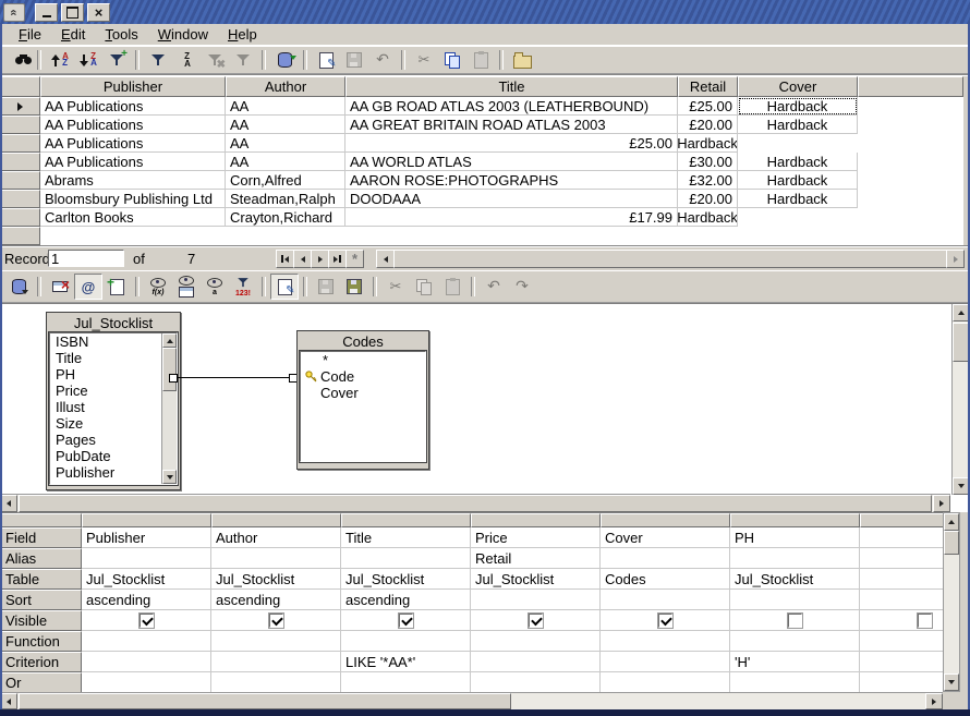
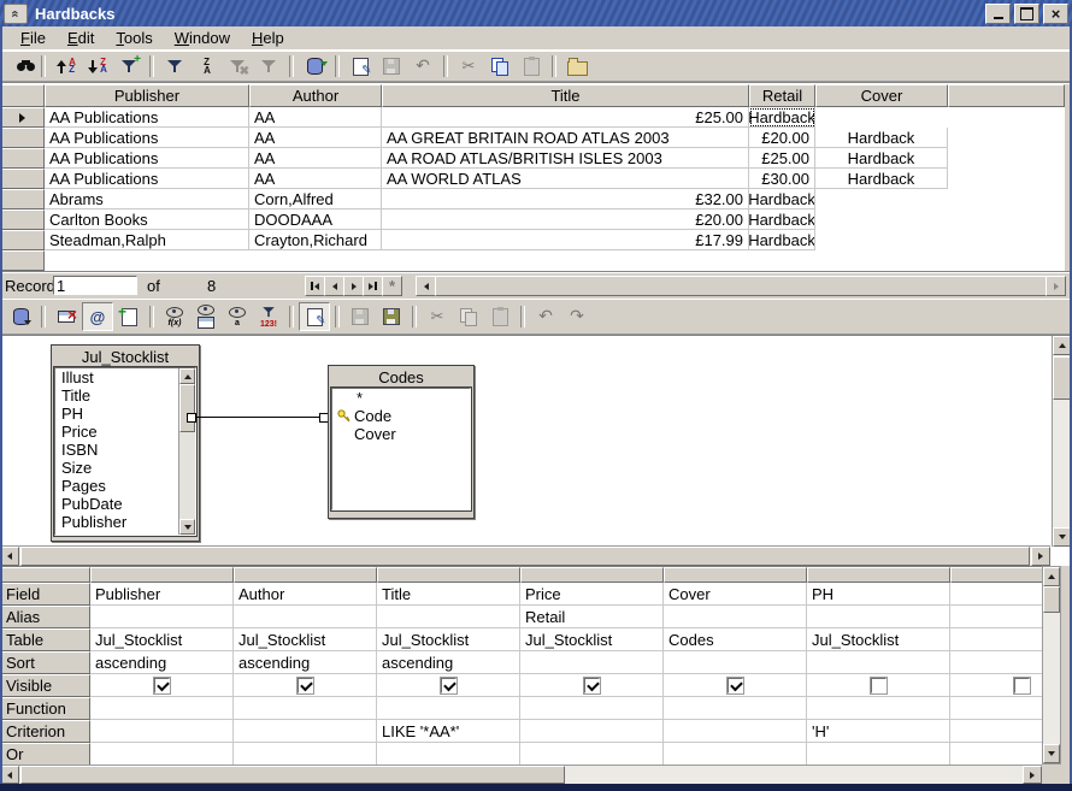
+ Hardbacks
  ×
  File
  Edit
  Tools
  Window
  Help
  A
  Z
  Z
  A
  +
  Z
  A
  ✖
  ✎
  ↶
  ✂
  Publisher
  Author
  Title
  Retail
  Cover
  AA Publications
  AA
- AA GB ROAD ATLAS 2003 (LEATHERBOUND)
  £25.00
  Hardback
  AA Publications
  AA
  AA GREAT BRITAIN ROAD ATLAS 2003
  £20.00
  Hardback
  AA Publications
  AA
+ AA ROAD ATLAS/BRITISH ISLES 2003
  £25.00
  Hardback
  AA Publications
  AA
  AA WORLD ATLAS
  £30.00
  Hardback
  Abrams
  Corn,Alfred
- AARON ROSE:PHOTOGRAPHS
  £32.00
  Hardback
- Bloomsbury Publishing Ltd
- Steadman,Ralph
+ Carlton Books
  DOODAAA
  £20.00
  Hardback
- Carlton Books
+ Steadman,Ralph
  Crayton,Richard
  £17.99
  Hardback
  Record
  1
  of
- 7
+ 8
  *
  ×
  @
  +
  ✎
  ✂
  ↶
  ↷
  Jul_Stocklist
- ISBN
+ Illust
  Title
  PH
  Price
- Illust
+ ISBN
  Size
  Pages
  PubDate
  Publisher
  Codes
  *
  Code
  Cover
  Field
  Publisher
  Author
  Title
  Price
  Cover
  PH
  Alias
  Retail
  Table
  Jul_Stocklist
  Jul_Stocklist
  Jul_Stocklist
  Jul_Stocklist
  Codes
  Jul_Stocklist
  Sort
  ascending
  ascending
  ascending
  Visible
  Function
  Criterion
  LIKE '*AA*'
  'H'
  Or
